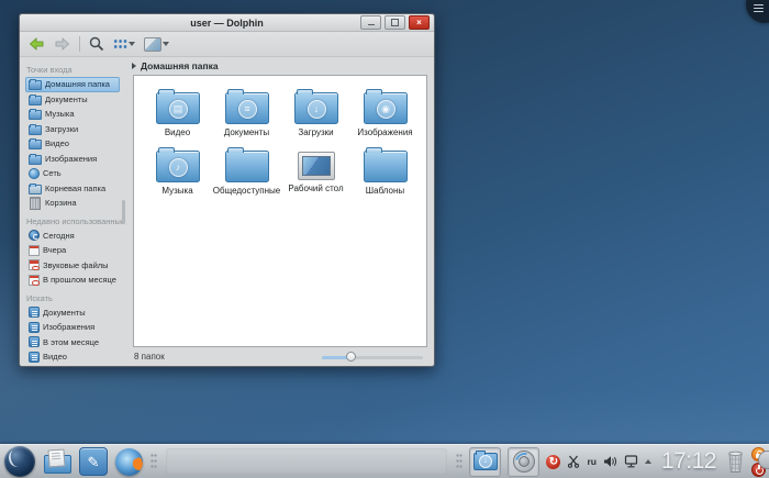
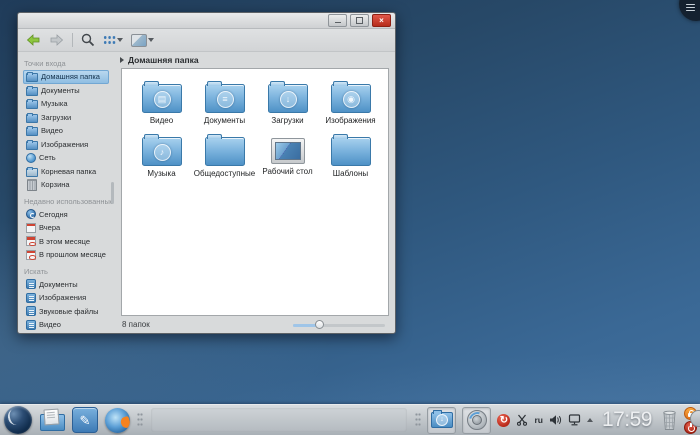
- user — Dolphin
  ×
  Точки входа
  Домашняя папка
  Документы
  Музыка
  Загрузки
  Видео
  Изображения
  Сеть
  Корневая папка
  Корзина
  Недавно использованны
  Сегодня
  Вчера
- Звуковые файлы
+ В этом месяце
  В прошлом месяце
  Искать
  Документы
  Изображения
- В этом месяце
+ Звуковые файлы
  Видео
  Домашняя папка
  ▤
  Видео
  ≡
  Документы
  ↓
  Загрузки
  ◉
  Изображения
  ♪
  Музыка
  Общедоступные
  Рабочий стол
  Шаблоны
  8 папок
  ✎
  ↻
  ru
- 17:12
+ 17:59
